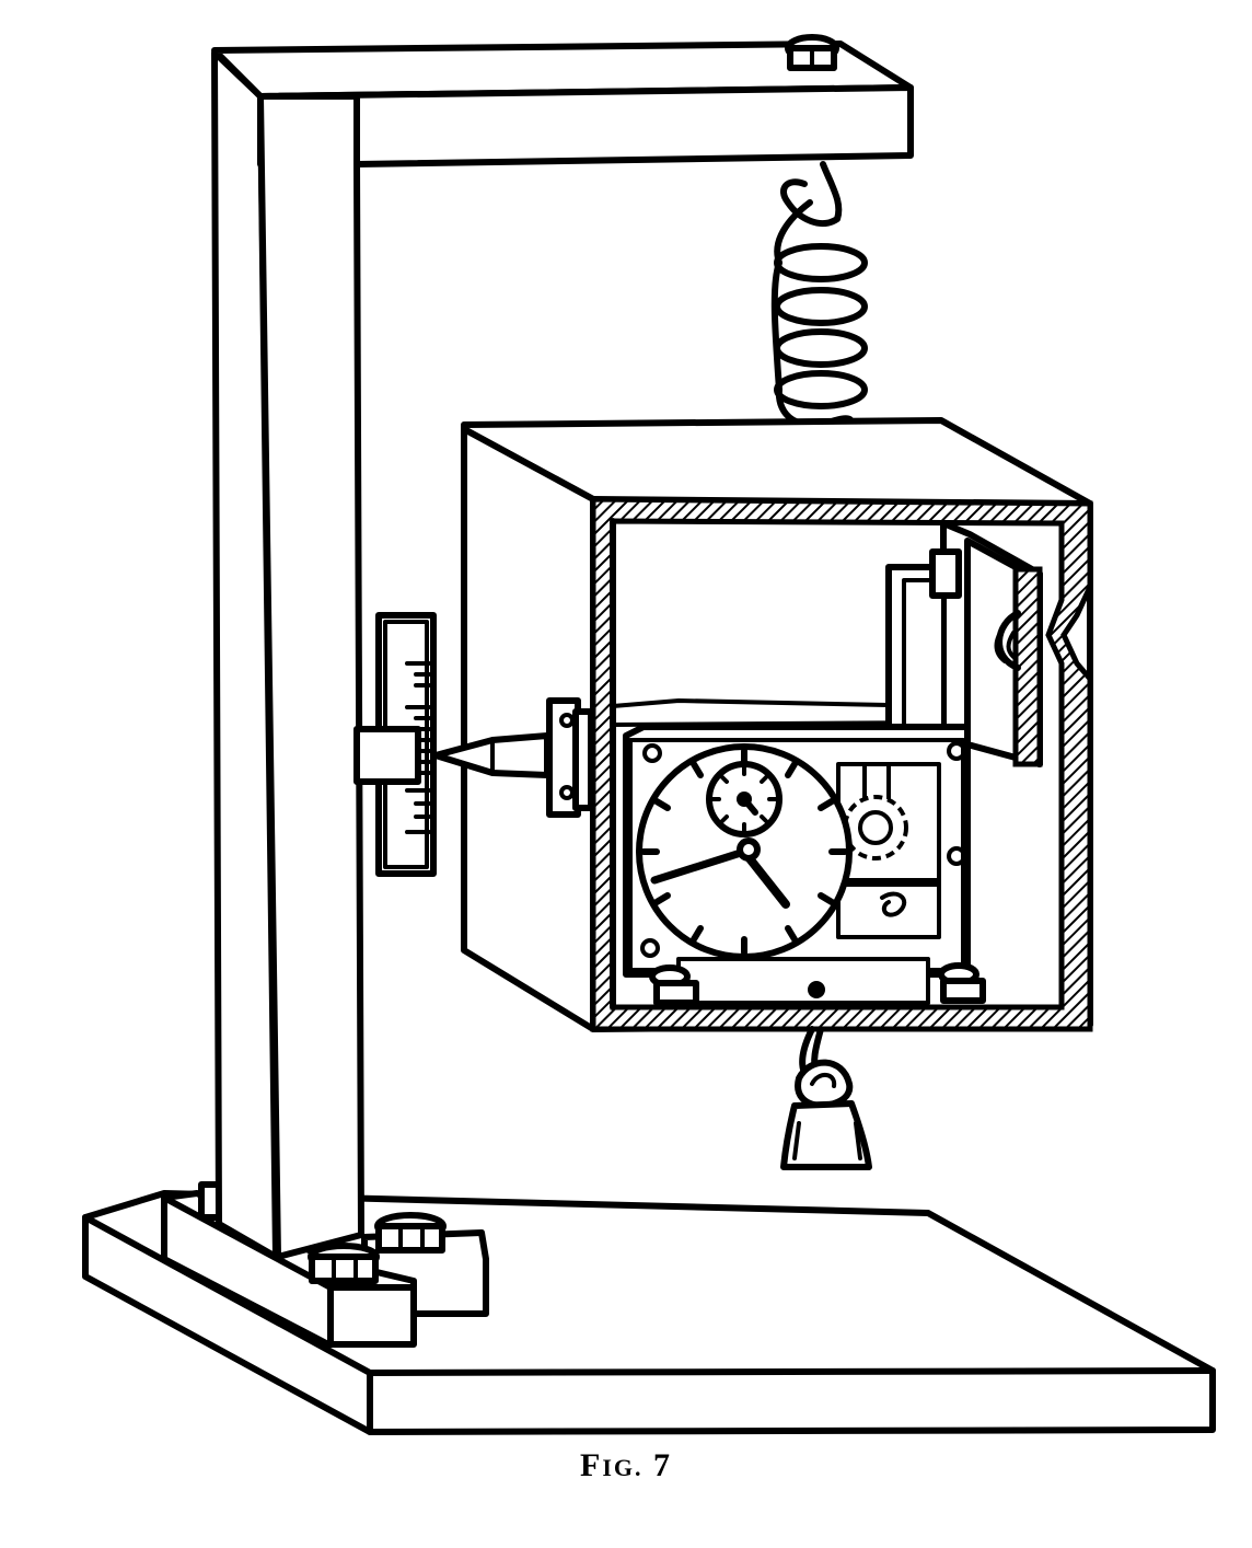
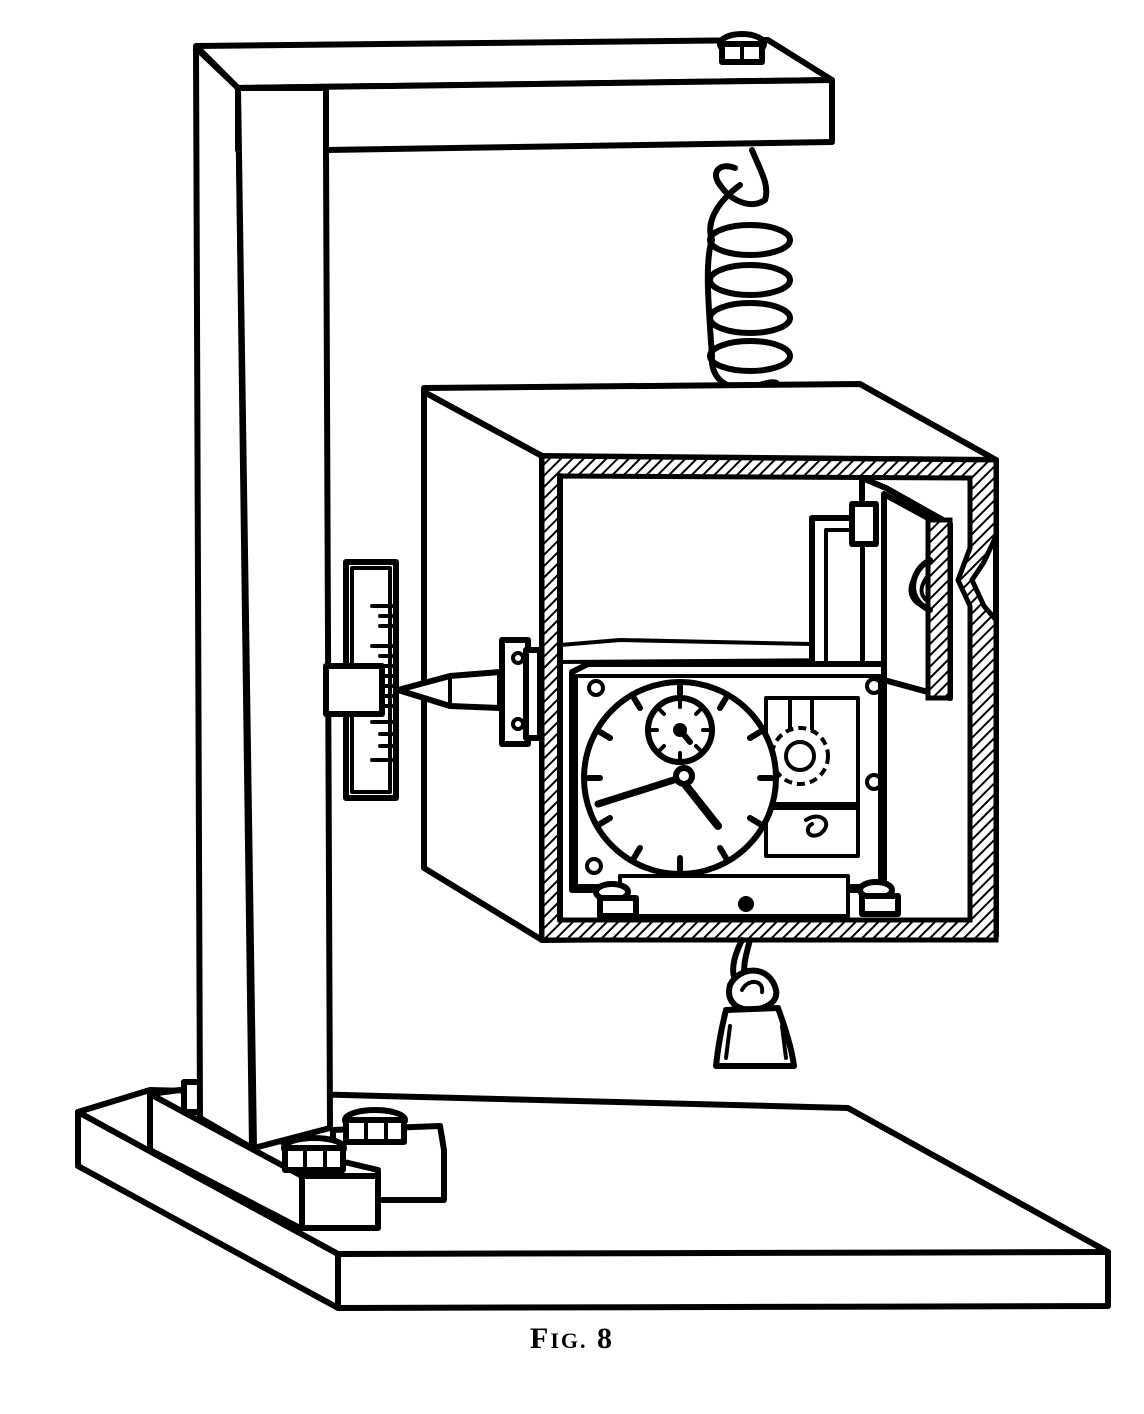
- FIG. 7
+ FIG. 8
